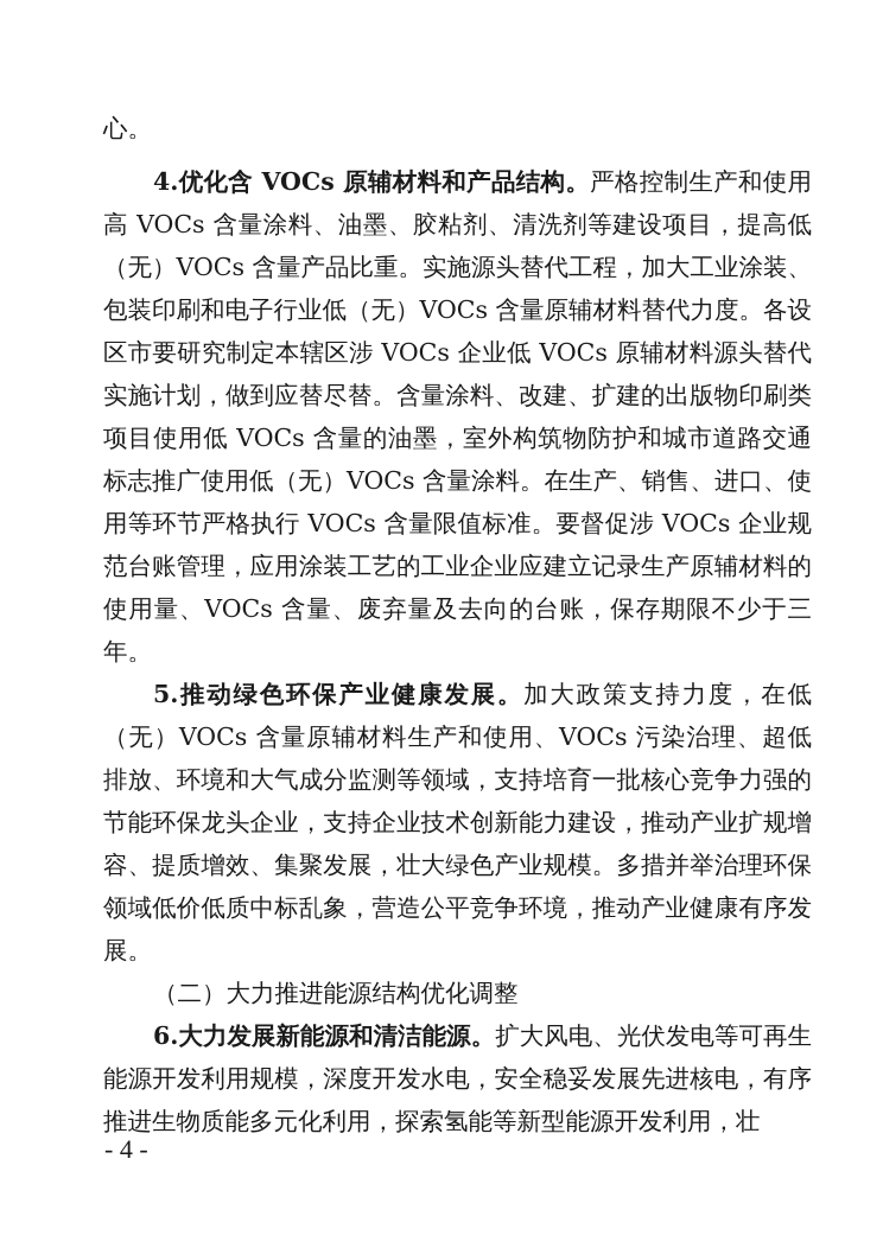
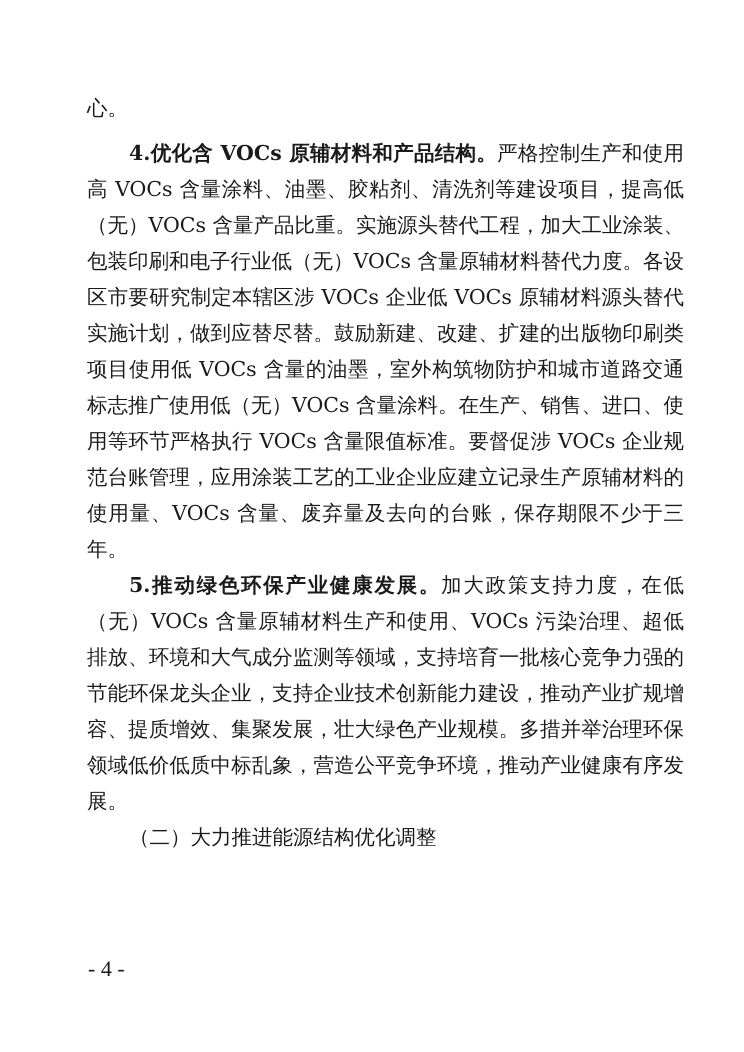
  心。
- 4.优化含 VOCs 原辅材料和产品结构。严格控制生产和使用高 VOCs 含量涂料、油墨、胶粘剂、清洗剂等建设项目，提高低（无）VOCs 含量产品比重。实施源头替代工程，加大工业涂装、包装印刷和电子行业低（无）VOCs 含量原辅材料替代力度。各设区市要研究制定本辖区涉 VOCs 企业低 VOCs 原辅材料源头替代实施计划，做到应替尽替。含量涂料、改建、扩建的出版物印刷类项目使用低 VOCs 含量的油墨，室外构筑物防护和城市道路交通标志推广使用低（无）VOCs 含量涂料。在生产、销售、进口、使用等环节严格执行 VOCs 含量限值标准。要督促涉 VOCs 企业规范台账管理，应用涂装工艺的工业企业应建立记录生产原辅材料的使用量、VOCs 含量、废弃量及去向的台账，保存期限不少于三年。
+ 4.优化含 VOCs 原辅材料和产品结构。严格控制生产和使用高 VOCs 含量涂料、油墨、胶粘剂、清洗剂等建设项目，提高低（无）VOCs 含量产品比重。实施源头替代工程，加大工业涂装、包装印刷和电子行业低（无）VOCs 含量原辅材料替代力度。各设区市要研究制定本辖区涉 VOCs 企业低 VOCs 原辅材料源头替代实施计划，做到应替尽替。鼓励新建、改建、扩建的出版物印刷类项目使用低 VOCs 含量的油墨，室外构筑物防护和城市道路交通标志推广使用低（无）VOCs 含量涂料。在生产、销售、进口、使用等环节严格执行 VOCs 含量限值标准。要督促涉 VOCs 企业规范台账管理，应用涂装工艺的工业企业应建立记录生产原辅材料的使用量、VOCs 含量、废弃量及去向的台账，保存期限不少于三年。
  5.推动绿色环保产业健康发展。加大政策支持力度，在低（无）VOCs 含量原辅材料生产和使用、VOCs 污染治理、超低排放、环境和大气成分监测等领域，支持培育一批核心竞争力强的节能环保龙头企业，支持企业技术创新能力建设，推动产业扩规增容、提质增效、集聚发展，壮大绿色产业规模。多措并举治理环保领域低价低质中标乱象，营造公平竞争环境，推动产业健康有序发展。
  （二）大力推进能源结构优化调整
- 6.大力发展新能源和清洁能源。扩大风电、光伏发电等可再生能源开发利用规模，深度开发水电，安全稳妥发展先进核电，有序推进生物质能多元化利用，探索氢能等新型能源开发利用，壮
  - 4 -
